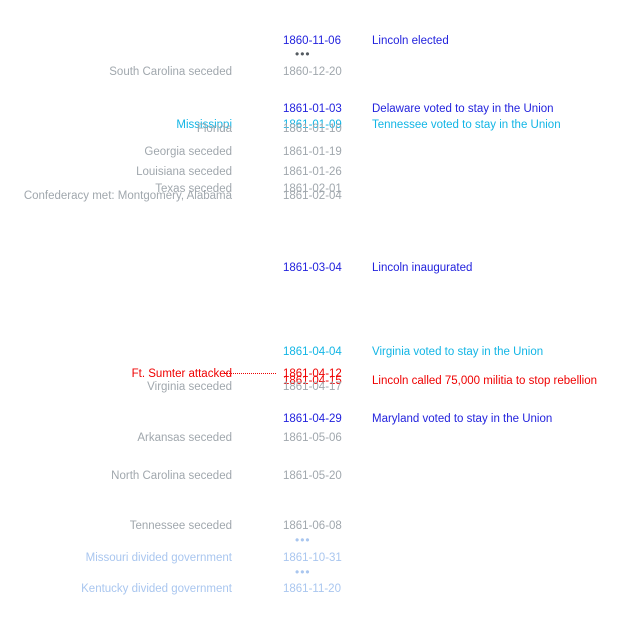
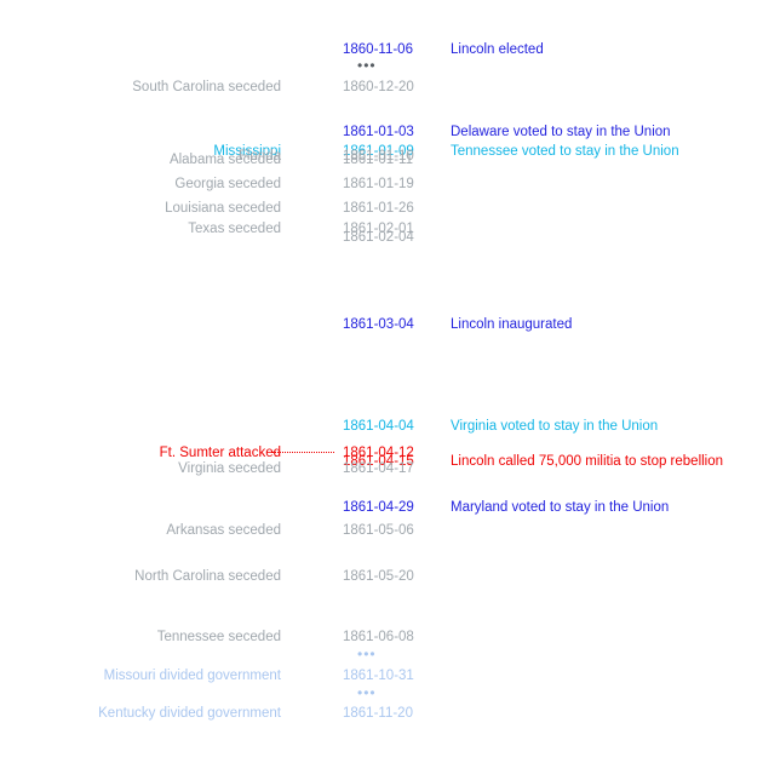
  •••
  •••
  •••
  1860-11-06
  Lincoln elected
  South Carolina seceded
  1860-12-20
  1861-01-03
  Delaware voted to stay in the Union
  Mississippi
  1861-01-09
  Tennessee voted to stay in the Union
  Florida
  1861-01-10
+ Alabama seceded
+ 1861-01-11
  Georgia seceded
  1861-01-19
  Louisiana seceded
  1861-01-26
  Texas seceded
  1861-02-01
- Confederacy met: Montgomery, Alabama
  1861-02-04
  1861-03-04
  Lincoln inaugurated
  1861-04-04
  Virginia voted to stay in the Union
  Ft. Sumter attacked
  1861-04-12
  1861-04-15
  Lincoln called 75,000 militia to stop rebellion
  Virginia seceded
  1861-04-17
  1861-04-29
  Maryland voted to stay in the Union
  Arkansas seceded
  1861-05-06
  North Carolina seceded
  1861-05-20
  Tennessee seceded
  1861-06-08
  Missouri divided government
  1861-10-31
  Kentucky divided government
  1861-11-20
